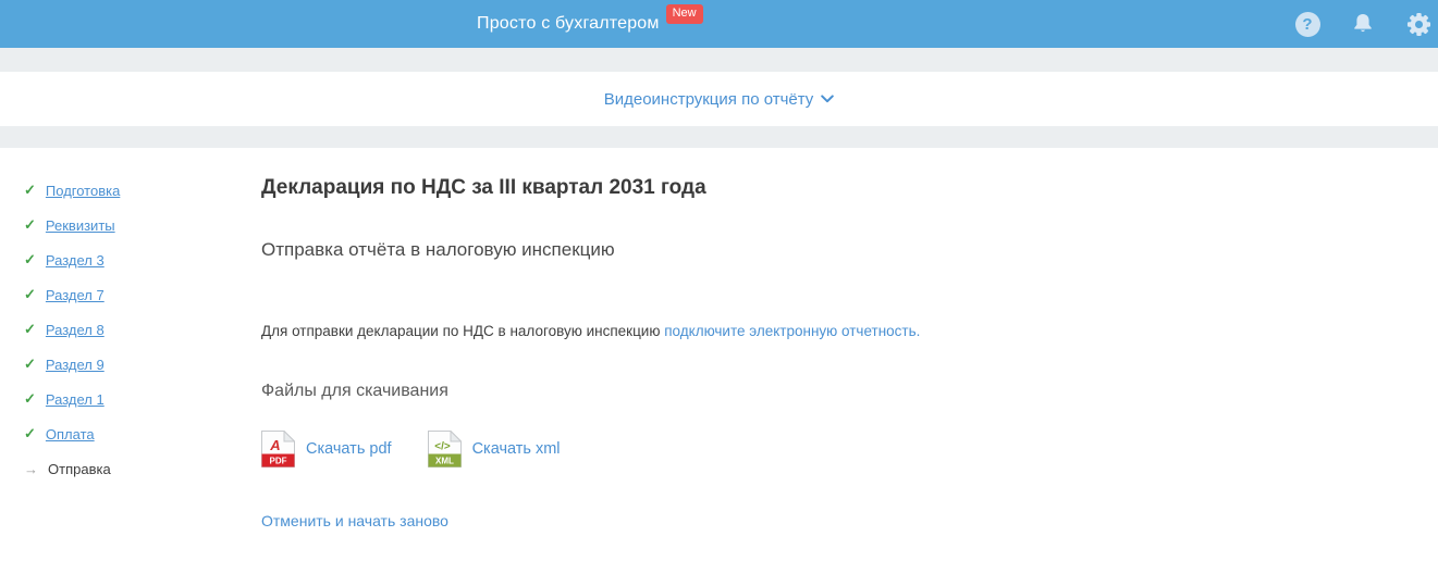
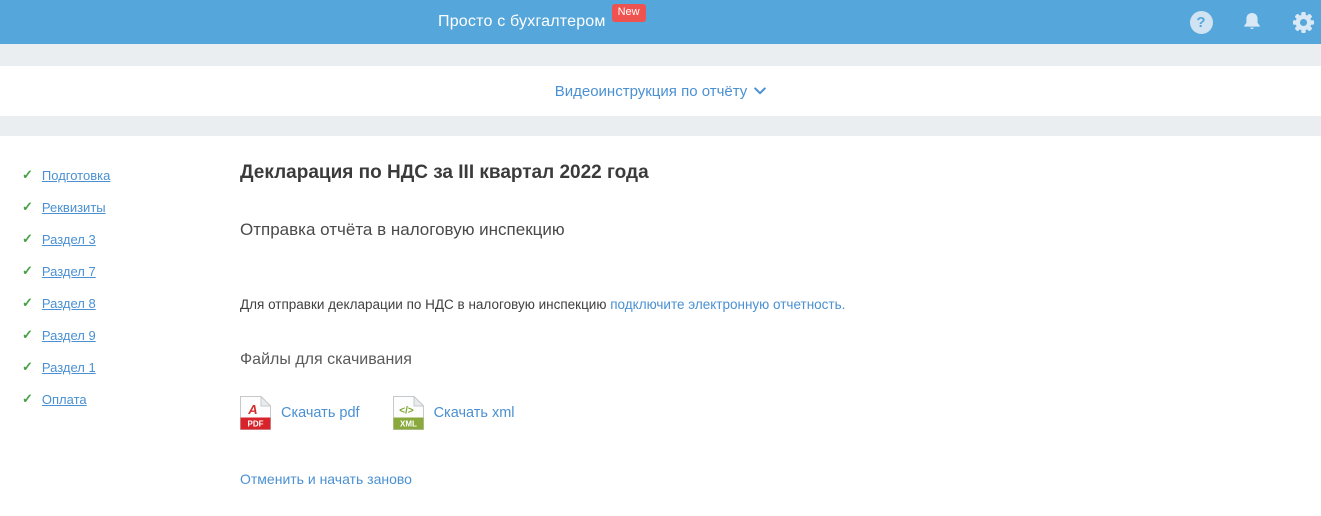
  Просто с бухгалтером
  New
  ?
  Видеоинструкция по отчёту
  ✓
  Подготовка
  ✓
  Реквизиты
  ✓
  Раздел 3
  ✓
  Раздел 7
  ✓
  Раздел 8
  ✓
  Раздел 9
  ✓
  Раздел 1
  ✓
  Оплата
- →
- Отправка
- Декларация по НДС за III квартал 2031 года
+ Декларация по НДС за III квартал 2022 года
  Отправка отчёта в налоговую инспекцию
  Для отправки декларации по НДС в налоговую инспекцию подключите электронную отчетность.
  Файлы для скачивания
  A
  PDF
  Скачать pdf
  </>
  XML
  Скачать xml
  Отменить и начать заново
